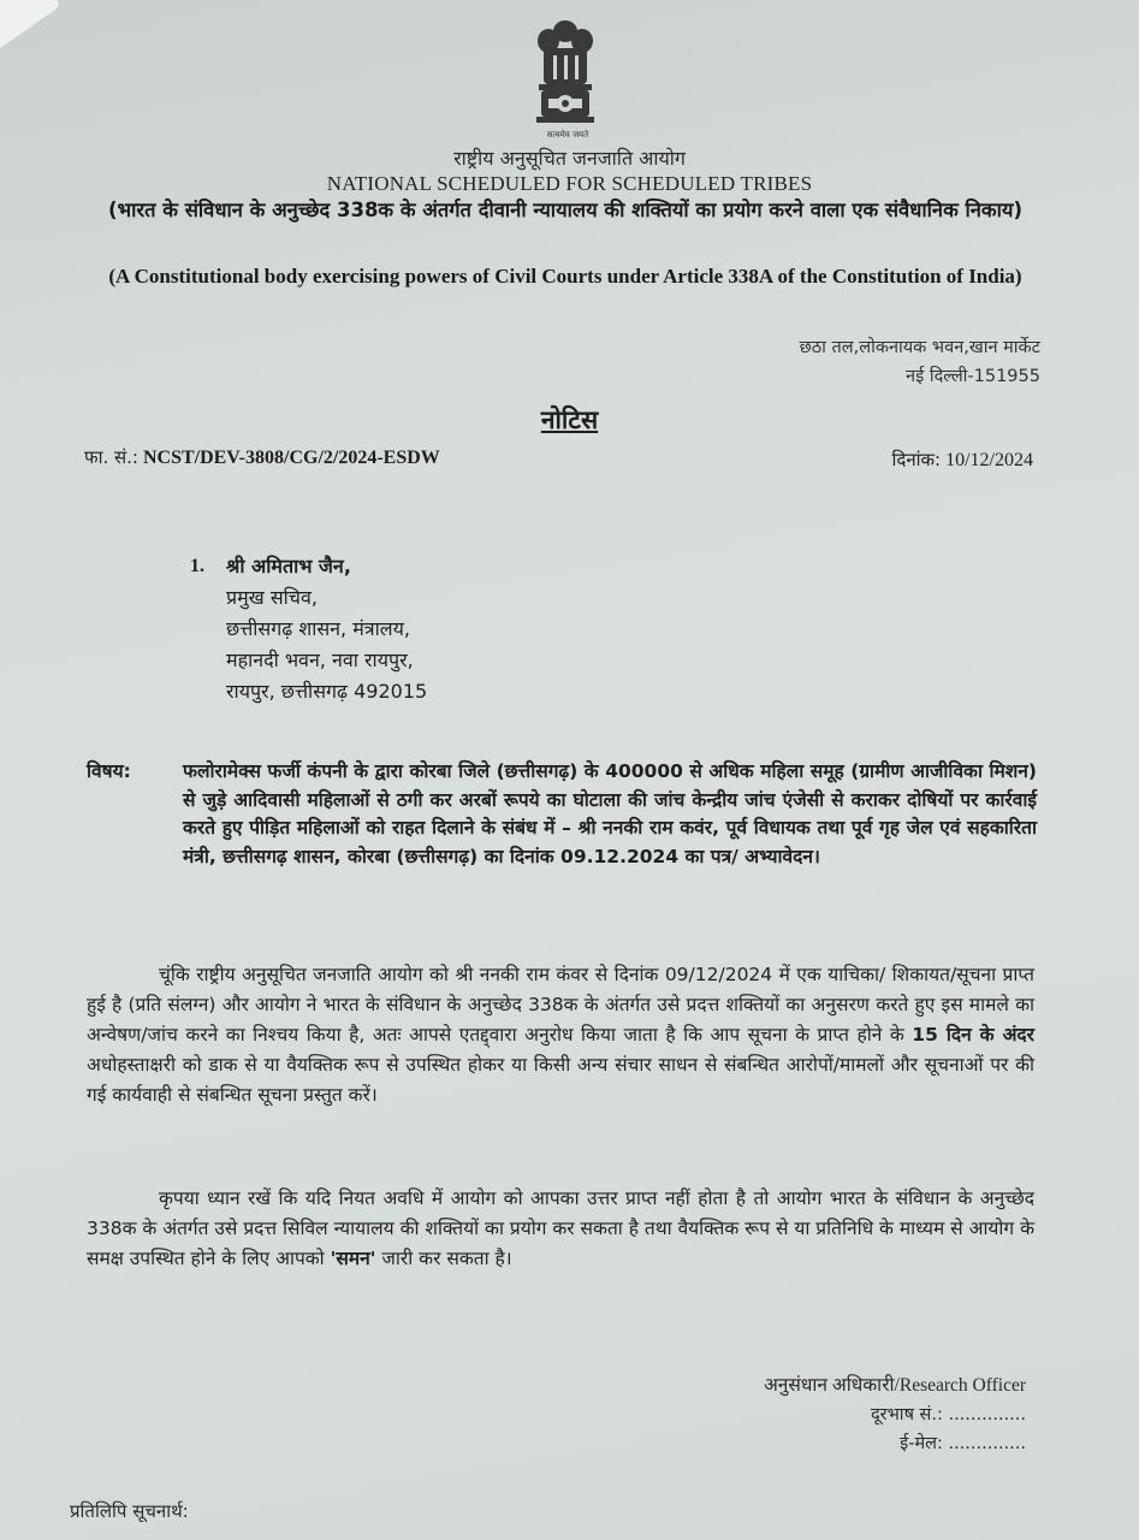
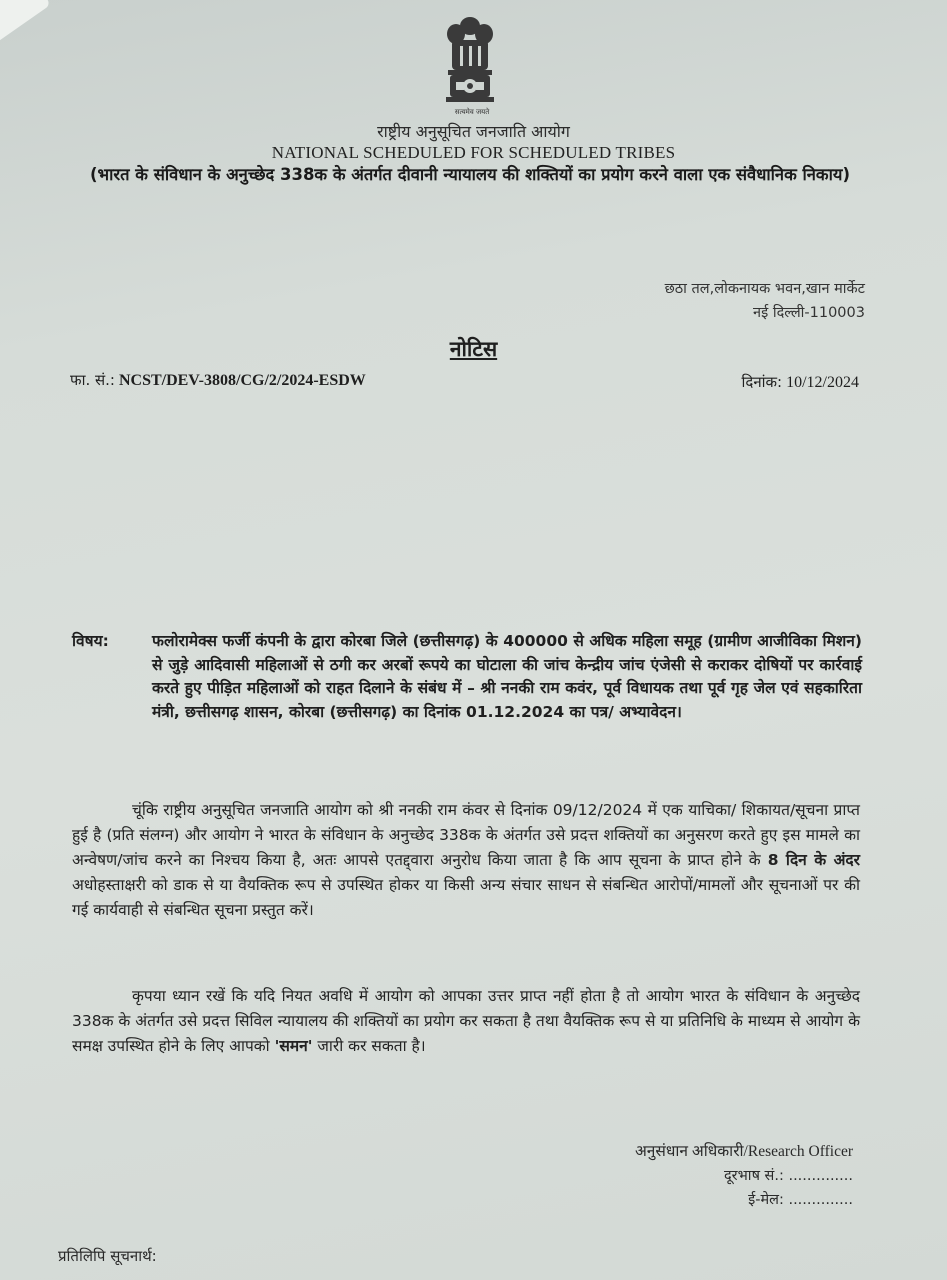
  सत्यमेव जयते
  राष्ट्रीय अनुसूचित जनजाति आयोग
  NATIONAL SCHEDULED FOR SCHEDULED TRIBES
  (भारत के संविधान के अनुच्छेद 338क के अंतर्गत दीवानी न्यायालय की शक्तियों का प्रयोग करने वाला एक संवैधानिक निकाय)
- (A Constitutional body exercising powers of Civil Courts under Article 338A of the Constitution of India)
  छठा तल,लोकनायक भवन,खान मार्केट
- नई दिल्ली-151955
+ नई दिल्ली-110003
  नोटिस
  फा. सं.: NCST/DEV-3808/CG/2/2024-ESDW
  दिनांक: 10/12/2024
- 1.
- श्री अमिताभ जैन,
- प्रमुख सचिव,
- छत्तीसगढ़ शासन, मंत्रालय,
- महानदी भवन, नवा रायपुर,
- रायपुर, छत्तीसगढ़ 492015
  विषय:
- फलोरामेक्स फर्जी कंपनी के द्वारा कोरबा जिले (छत्तीसगढ़) के 400000 से अधिक महिला समूह (ग्रामीण आजीविका मिशन) से जुड़े आदिवासी महिलाओं से ठगी कर अरबों रूपये का घोटाला की जांच केन्द्रीय जांच एंजेसी से कराकर दोषियों पर कार्रवाई करते हुए पीड़ित महिलाओं को राहत दिलाने के संबंध में – श्री ननकी राम कवंर, पूर्व विधायक तथा पूर्व गृह जेल एवं सहकारिता मंत्री, छत्तीसगढ़ शासन, कोरबा (छत्तीसगढ़) का दिनांक 09.12.2024 का पत्र/ अभ्यावेदन।
+ फलोरामेक्स फर्जी कंपनी के द्वारा कोरबा जिले (छत्तीसगढ़) के 400000 से अधिक महिला समूह (ग्रामीण आजीविका मिशन) से जुड़े आदिवासी महिलाओं से ठगी कर अरबों रूपये का घोटाला की जांच केन्द्रीय जांच एंजेसी से कराकर दोषियों पर कार्रवाई करते हुए पीड़ित महिलाओं को राहत दिलाने के संबंध में – श्री ननकी राम कवंर, पूर्व विधायक तथा पूर्व गृह जेल एवं सहकारिता मंत्री, छत्तीसगढ़ शासन, कोरबा (छत्तीसगढ़) का दिनांक 01.12.2024 का पत्र/ अभ्यावेदन।
- चूंकि राष्ट्रीय अनुसूचित जनजाति आयोग को श्री ननकी राम कंवर से दिनांक 09/12/2024 में एक याचिका/ शिकायत/सूचना प्राप्त हुई है (प्रति संलग्न) और आयोग ने भारत के संविधान के अनुच्छेद 338क के अंतर्गत उसे प्रदत्त शक्तियों का अनुसरण करते हुए इस मामले का अन्वेषण/जांच करने का निश्चय किया है, अतः आपसे एतद्द्वारा अनुरोध किया जाता है कि आप सूचना के प्राप्त होने के 15 दिन के अंदर अधोहस्ताक्षरी को डाक से या वैयक्तिक रूप से उपस्थित होकर या किसी अन्य संचार साधन से संबन्धित आरोपों/मामलों और सूचनाओं पर की गई कार्यवाही से संबन्धित सूचना प्रस्तुत करें।
+ चूंकि राष्ट्रीय अनुसूचित जनजाति आयोग को श्री ननकी राम कंवर से दिनांक 09/12/2024 में एक याचिका/ शिकायत/सूचना प्राप्त हुई है (प्रति संलग्न) और आयोग ने भारत के संविधान के अनुच्छेद 338क के अंतर्गत उसे प्रदत्त शक्तियों का अनुसरण करते हुए इस मामले का अन्वेषण/जांच करने का निश्चय किया है, अतः आपसे एतद्द्वारा अनुरोध किया जाता है कि आप सूचना के प्राप्त होने के 8 दिन के अंदर अधोहस्ताक्षरी को डाक से या वैयक्तिक रूप से उपस्थित होकर या किसी अन्य संचार साधन से संबन्धित आरोपों/मामलों और सूचनाओं पर की गई कार्यवाही से संबन्धित सूचना प्रस्तुत करें।
  कृपया ध्यान रखें कि यदि नियत अवधि में आयोग को आपका उत्तर प्राप्त नहीं होता है तो आयोग भारत के संविधान के अनुच्छेद 338क के अंतर्गत उसे प्रदत्त सिविल न्यायालय की शक्तियों का प्रयोग कर सकता है तथा वैयक्तिक रूप से या प्रतिनिधि के माध्यम से आयोग के समक्ष उपस्थित होने के लिए आपको 'समन' जारी कर सकता है।
  अनुसंधान अधिकारी/Research Officer
  दूरभाष सं.: ..............
  ई-मेल: ..............
  प्रतिलिपि सूचनार्थ:
